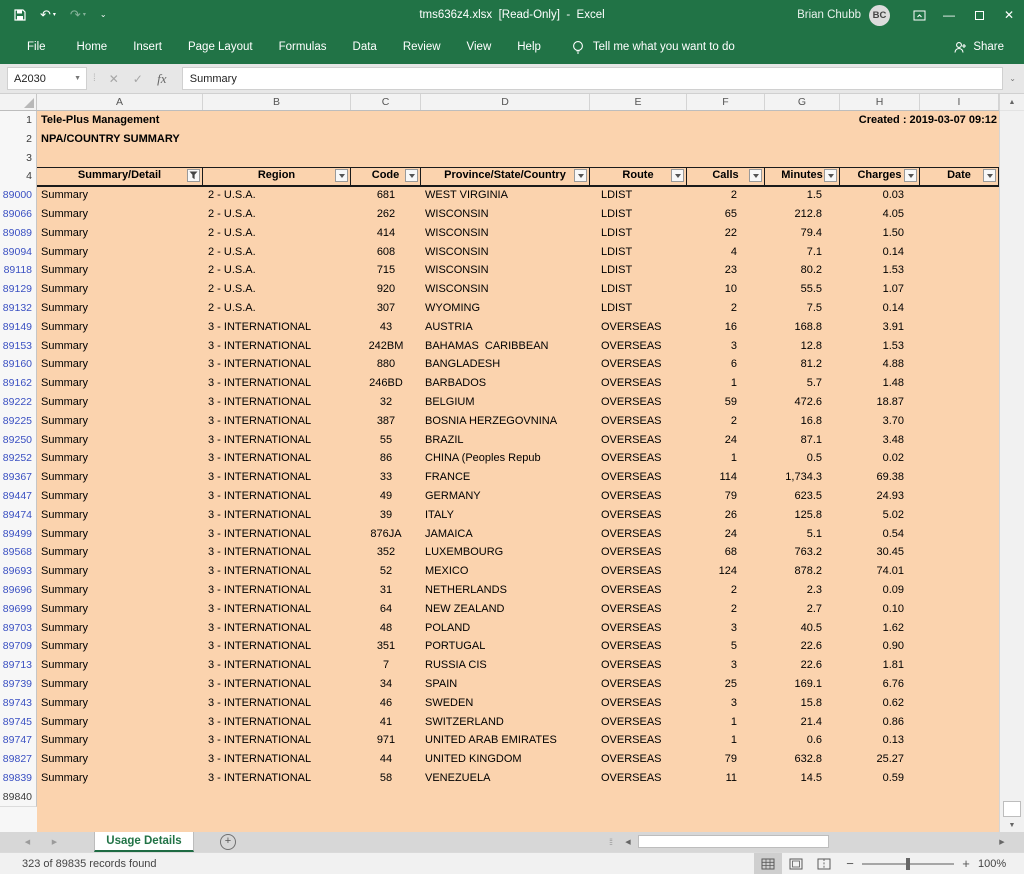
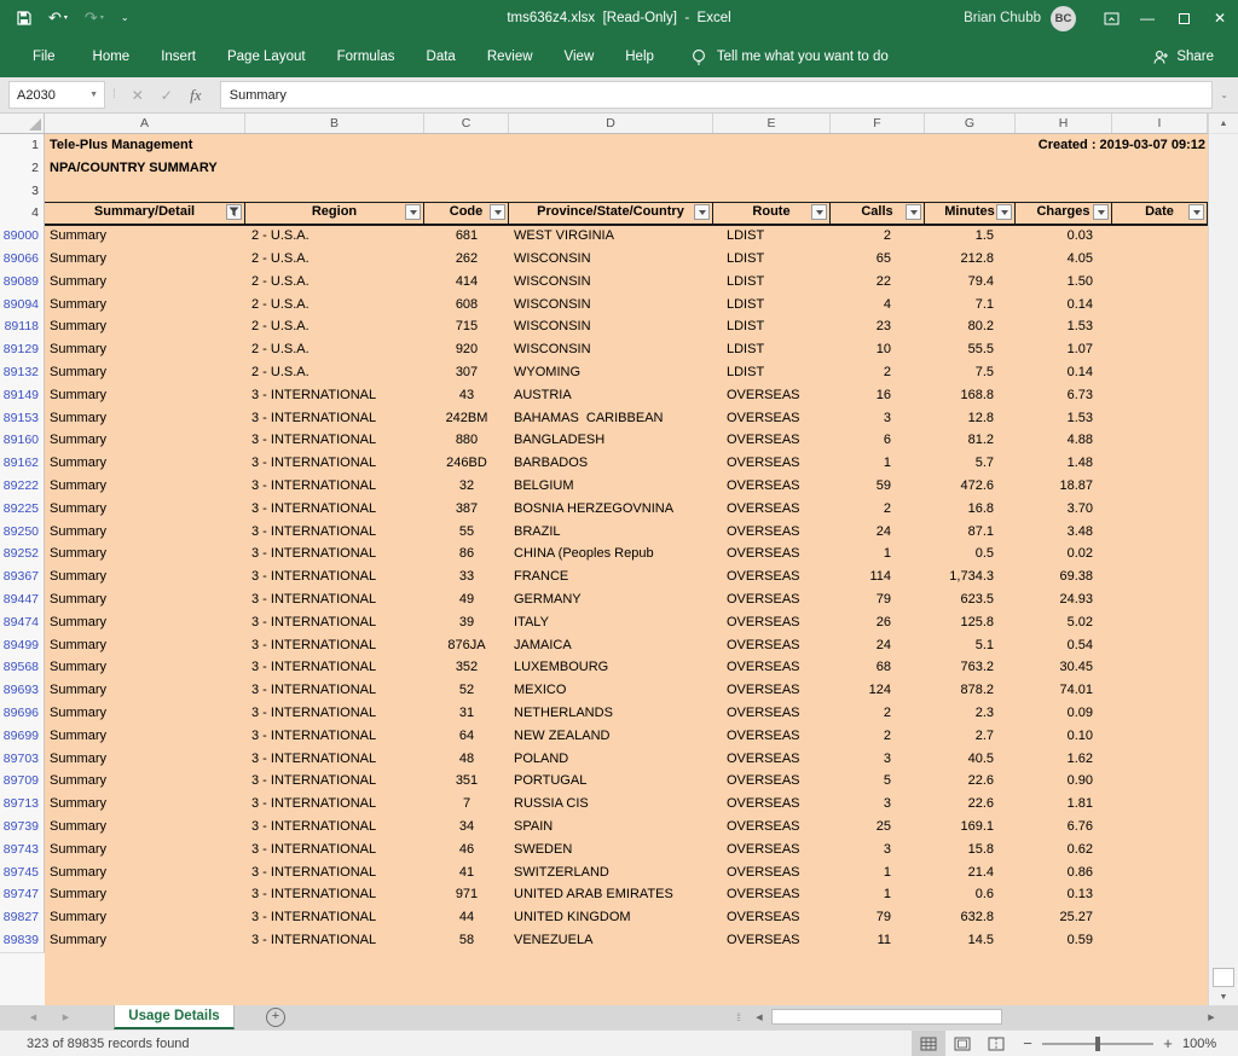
  ↶
  ↷
  ⌄
  tms636z4.xlsx [Read-Only] - Excel
  Brian Chubb
  BC
  —
  ✕
  File
  Home
  Insert
  Page Layout
  Formulas
  Data
  Review
  View
  Help
  Tell me what you want to do
  Share
  A2030
  ⁞
  ✕
  ✓
  fx
  Summary
  ⌄
  A
  B
  C
  D
  E
  F
  G
  H
  I
  1
  Tele-Plus Management
  Created : 2019-03-07 09:12
  2
  NPA/COUNTRY SUMMARY
  3
  4
  Summary/Detail
  Region
  Code
  Province/State/Country
  Route
  Calls
  Minutes
  Charges
  Date
  89000
  Summary
  2 - U.S.A.
  681
  WEST VIRGINIA
  LDIST
  2
  1.5
  0.03
  89066
  Summary
  2 - U.S.A.
  262
  WISCONSIN
  LDIST
  65
  212.8
  4.05
  89089
  Summary
  2 - U.S.A.
  414
  WISCONSIN
  LDIST
  22
  79.4
  1.50
  89094
  Summary
  2 - U.S.A.
  608
  WISCONSIN
  LDIST
  4
  7.1
  0.14
  89118
  Summary
  2 - U.S.A.
  715
  WISCONSIN
  LDIST
  23
  80.2
  1.53
  89129
  Summary
  2 - U.S.A.
  920
  WISCONSIN
  LDIST
  10
  55.5
  1.07
  89132
  Summary
  2 - U.S.A.
  307
  WYOMING
  LDIST
  2
  7.5
  0.14
  89149
  Summary
  3 - INTERNATIONAL
  43
  AUSTRIA
  OVERSEAS
  16
  168.8
- 3.91
+ 6.73
  89153
  Summary
  3 - INTERNATIONAL
  242BM
  BAHAMAS CARIBBEAN
  OVERSEAS
  3
  12.8
  1.53
  89160
  Summary
  3 - INTERNATIONAL
  880
  BANGLADESH
  OVERSEAS
  6
  81.2
  4.88
  89162
  Summary
  3 - INTERNATIONAL
  246BD
  BARBADOS
  OVERSEAS
  1
  5.7
  1.48
  89222
  Summary
  3 - INTERNATIONAL
  32
  BELGIUM
  OVERSEAS
  59
  472.6
  18.87
  89225
  Summary
  3 - INTERNATIONAL
  387
  BOSNIA HERZEGOVNINA
  OVERSEAS
  2
  16.8
  3.70
  89250
  Summary
  3 - INTERNATIONAL
  55
  BRAZIL
  OVERSEAS
  24
  87.1
  3.48
  89252
  Summary
  3 - INTERNATIONAL
  86
  CHINA (Peoples Repub
  OVERSEAS
  1
  0.5
  0.02
  89367
  Summary
  3 - INTERNATIONAL
  33
  FRANCE
  OVERSEAS
  114
  1,734.3
  69.38
  89447
  Summary
  3 - INTERNATIONAL
  49
  GERMANY
  OVERSEAS
  79
  623.5
  24.93
  89474
  Summary
  3 - INTERNATIONAL
  39
  ITALY
  OVERSEAS
  26
  125.8
  5.02
  89499
  Summary
  3 - INTERNATIONAL
  876JA
  JAMAICA
  OVERSEAS
  24
  5.1
  0.54
  89568
  Summary
  3 - INTERNATIONAL
  352
  LUXEMBOURG
  OVERSEAS
  68
  763.2
  30.45
  89693
  Summary
  3 - INTERNATIONAL
  52
  MEXICO
  OVERSEAS
  124
  878.2
  74.01
  89696
  Summary
  3 - INTERNATIONAL
  31
  NETHERLANDS
  OVERSEAS
  2
  2.3
  0.09
  89699
  Summary
  3 - INTERNATIONAL
  64
  NEW ZEALAND
  OVERSEAS
  2
  2.7
  0.10
  89703
  Summary
  3 - INTERNATIONAL
  48
  POLAND
  OVERSEAS
  3
  40.5
  1.62
  89709
  Summary
  3 - INTERNATIONAL
  351
  PORTUGAL
  OVERSEAS
  5
  22.6
  0.90
  89713
  Summary
  3 - INTERNATIONAL
  7
  RUSSIA CIS
  OVERSEAS
  3
  22.6
  1.81
  89739
  Summary
  3 - INTERNATIONAL
  34
  SPAIN
  OVERSEAS
  25
  169.1
  6.76
  89743
  Summary
  3 - INTERNATIONAL
  46
  SWEDEN
  OVERSEAS
  3
  15.8
  0.62
  89745
  Summary
  3 - INTERNATIONAL
  41
  SWITZERLAND
  OVERSEAS
  1
  21.4
  0.86
  89747
  Summary
  3 - INTERNATIONAL
  971
  UNITED ARAB EMIRATES
  OVERSEAS
  1
  0.6
  0.13
  89827
  Summary
  3 - INTERNATIONAL
  44
  UNITED KINGDOM
  OVERSEAS
  79
  632.8
  25.27
  89839
  Summary
  3 - INTERNATIONAL
  58
  VENEZUELA
  OVERSEAS
  11
  14.5
  0.59
- 89840
  Usage Details
  +
  ⁞⁞
  323 of 89835 records found
  −
  +
  100%
